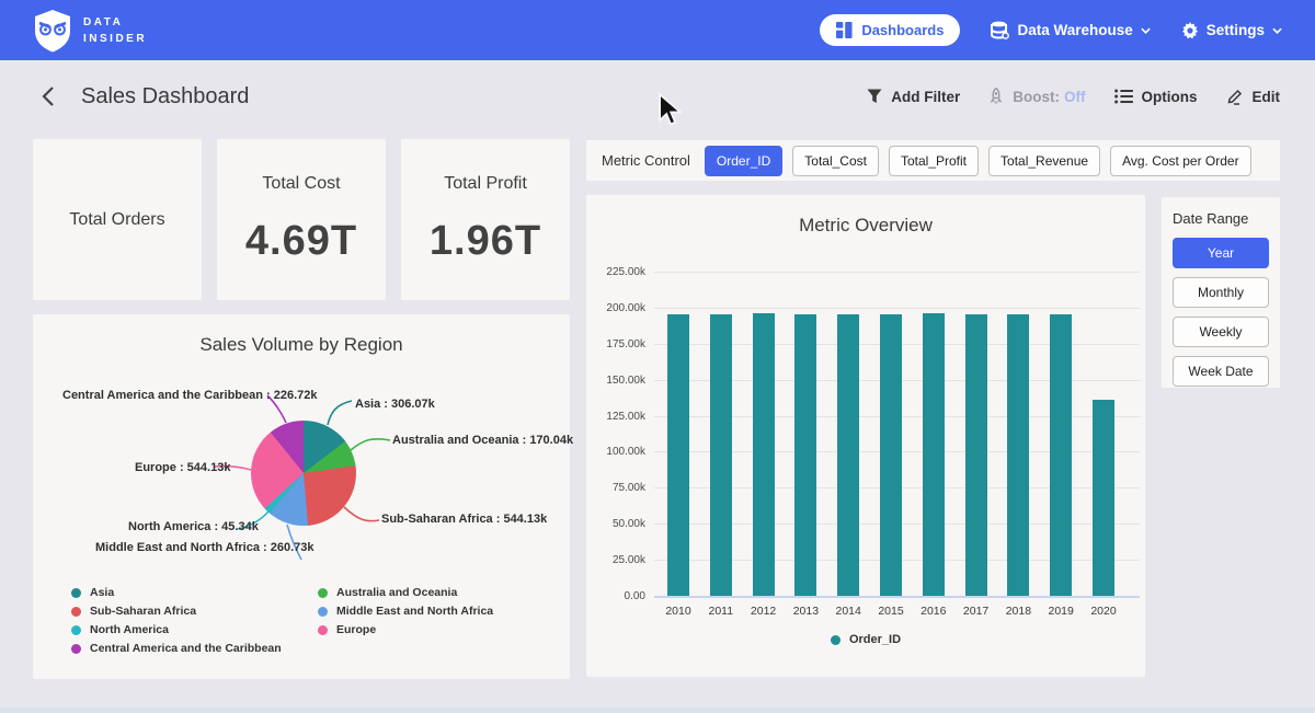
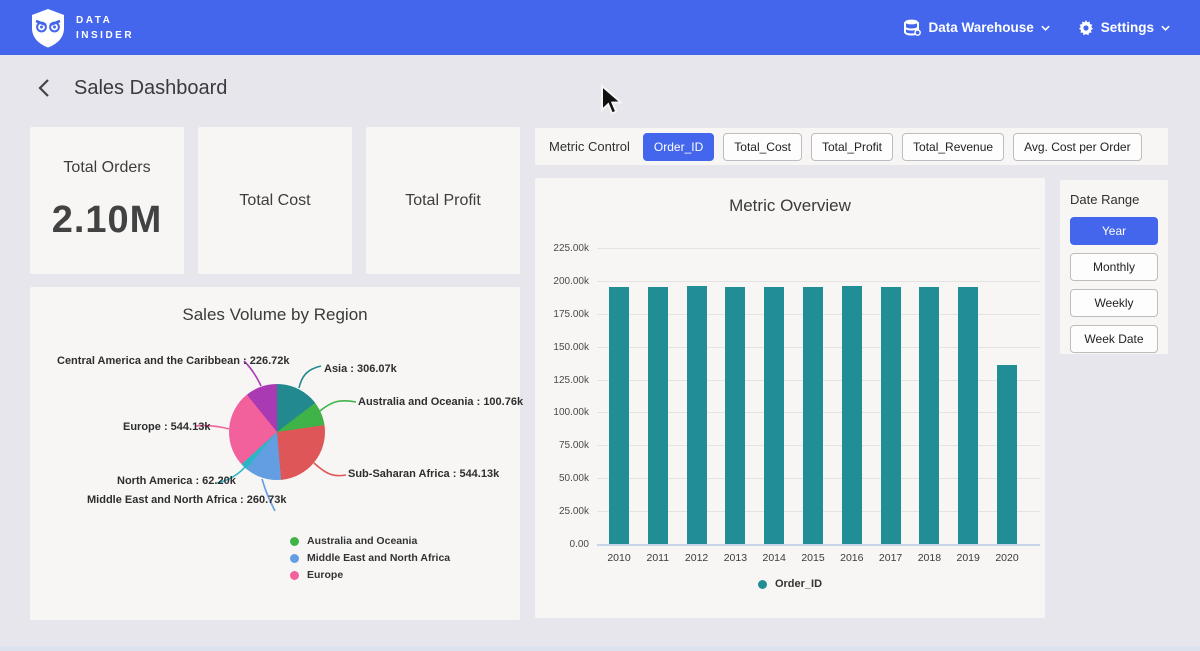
  DATA
  INSIDER
- Dashboards
  Data Warehouse
  Settings
  Sales Dashboard
- Add Filter
- Boost:
- Off
- Options
- Edit
  Total Orders
+ 2.10M
  Total Cost
- 4.69T
  Total Profit
- 1.96T
  Metric Control
  Order_ID
  Total_Cost
  Total_Profit
  Total_Revenue
  Avg. Cost per Order
  Sales Volume by Region
  Asia : 306.07k
- Australia and Oceania : 170.04k
+ Australia and Oceania : 100.76k
  Sub-Saharan Africa : 544.13k
  Middle East and North Africa : 260.73k
- North America : 45.34k
+ North America : 62.20k
  Europe : 544.13k
  Central America and the Caribbean : 226.72k
- Asia
- Sub-Saharan Africa
- North America
- Central America and the Caribbean
  Australia and Oceania
  Middle East and North Africa
  Europe
  Metric Overview
  225.00k
  200.00k
  175.00k
  150.00k
  125.00k
  100.00k
  75.00k
  50.00k
  25.00k
  0.00
  2010
  2011
  2012
  2013
  2014
  2015
  2016
  2017
  2018
  2019
  2020
  Order_ID
  Date Range
  Year
  Monthly
  Weekly
  Week Date
